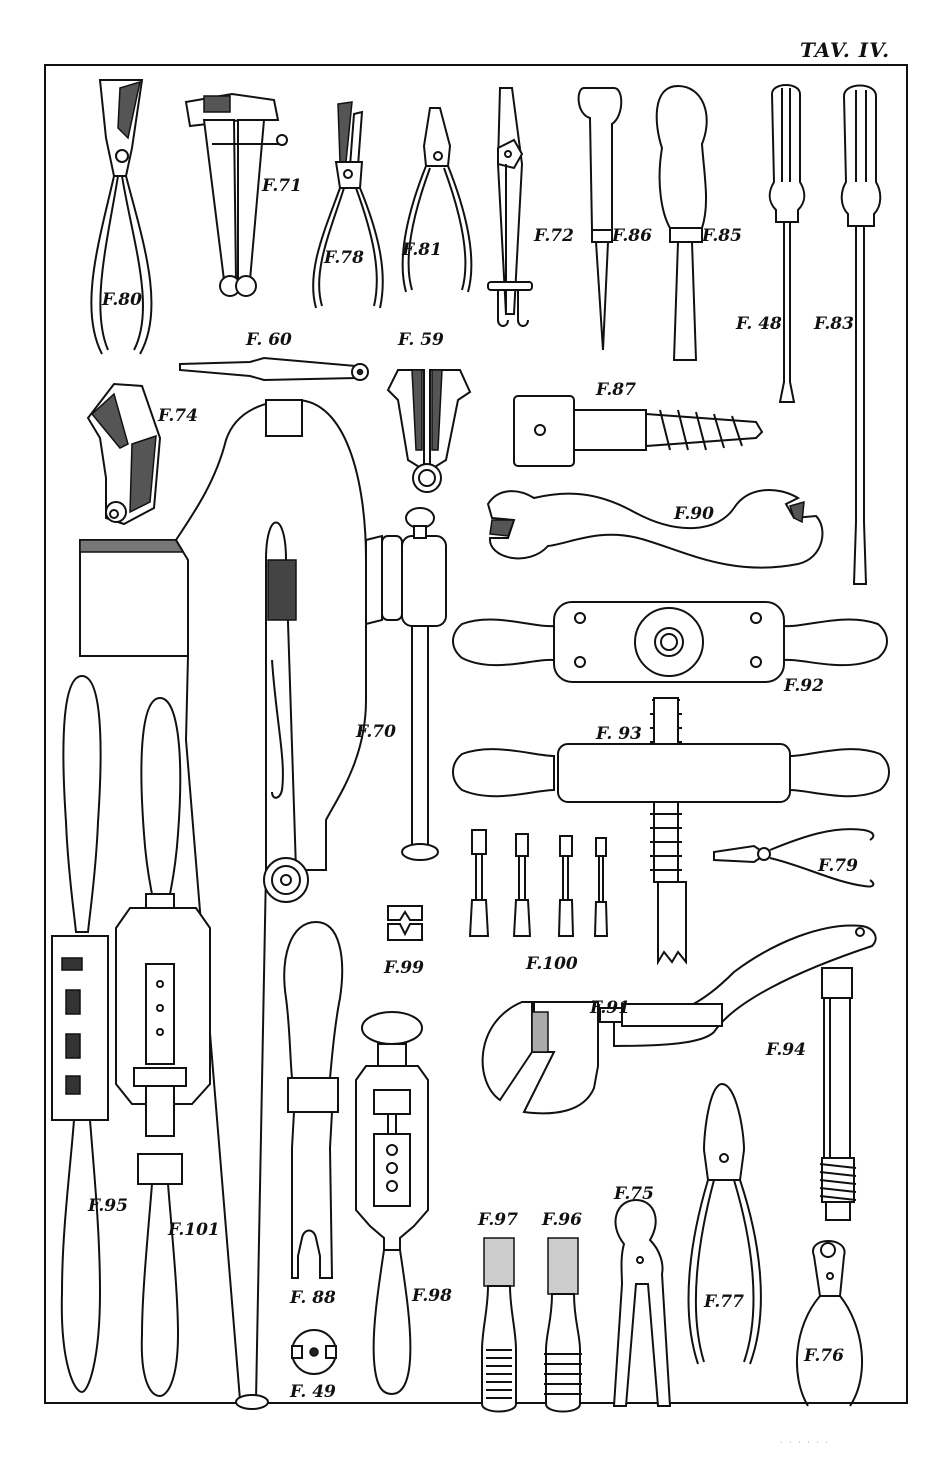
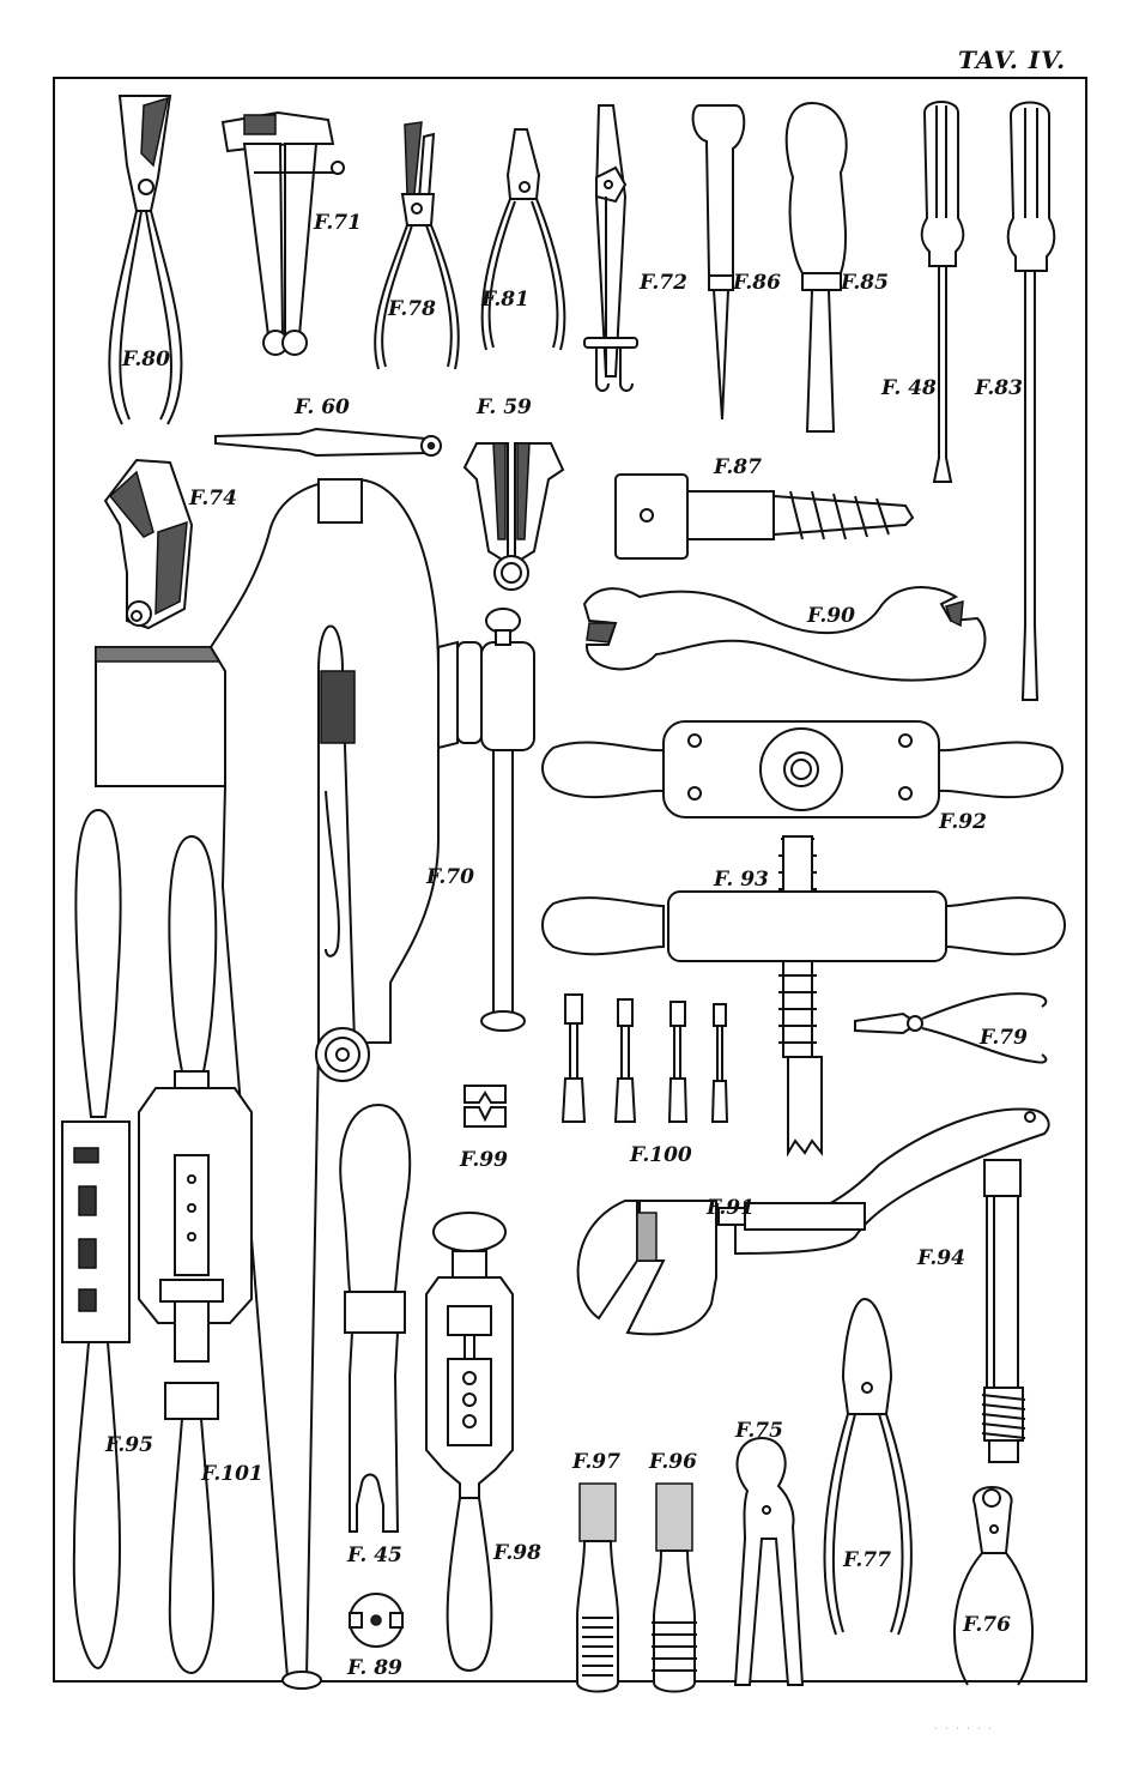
  TAV. IV.
  F.80
  F.71
  F.78
  F.81
  F.72
  F.86
  F.85
  F. 48
  F.83
  F. 60
  F. 59
  F.74
  F.87
  F.90
  F.70
  F.92
  F. 93
  F.100
  F.79
  F.99
  F.91
  F.94
  F.95
  F.101
- F. 88
+ F. 45
- F. 49
+ F. 89
  F.98
  F.97
  F.96
  F.75
  F.77
  F.76
  · · · · · ·
